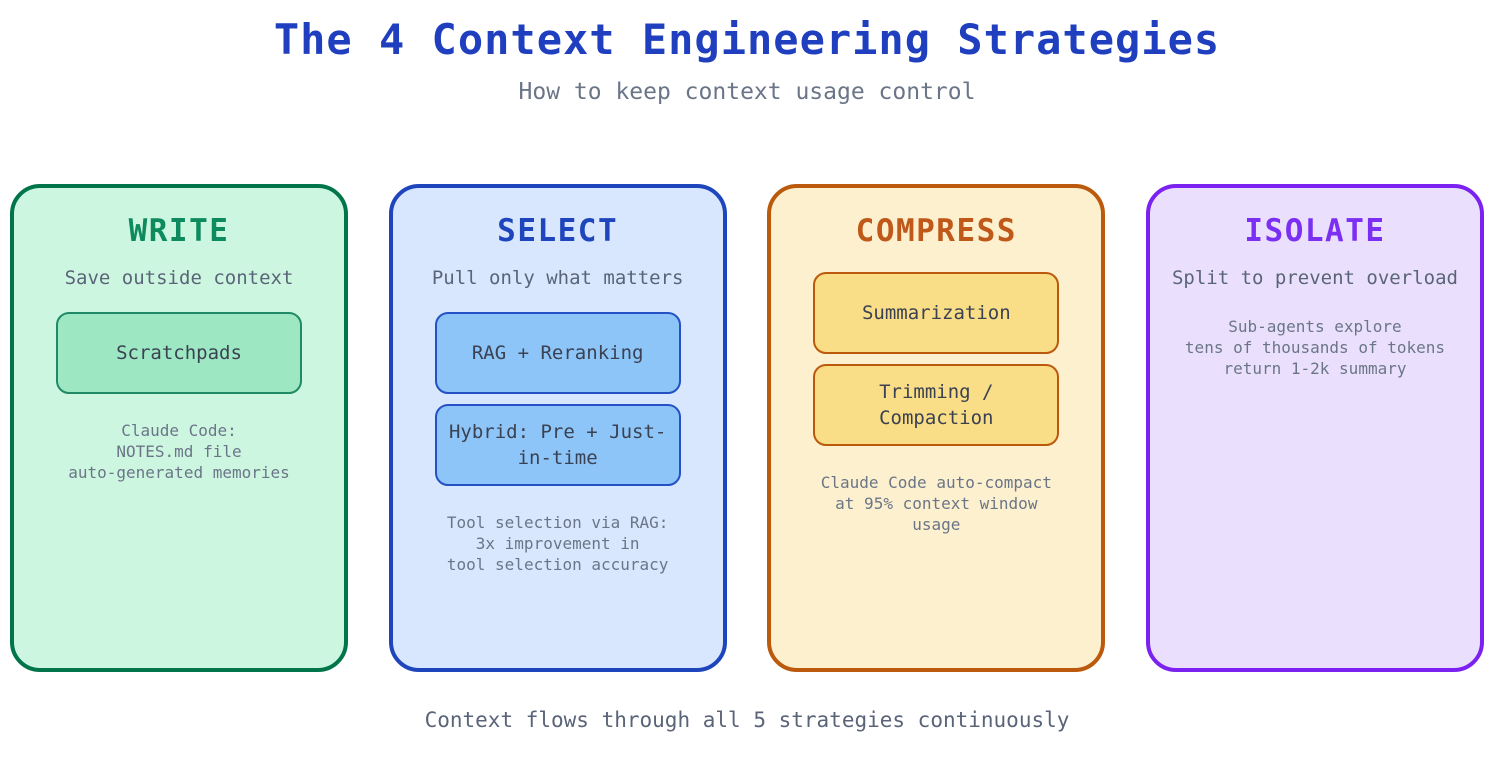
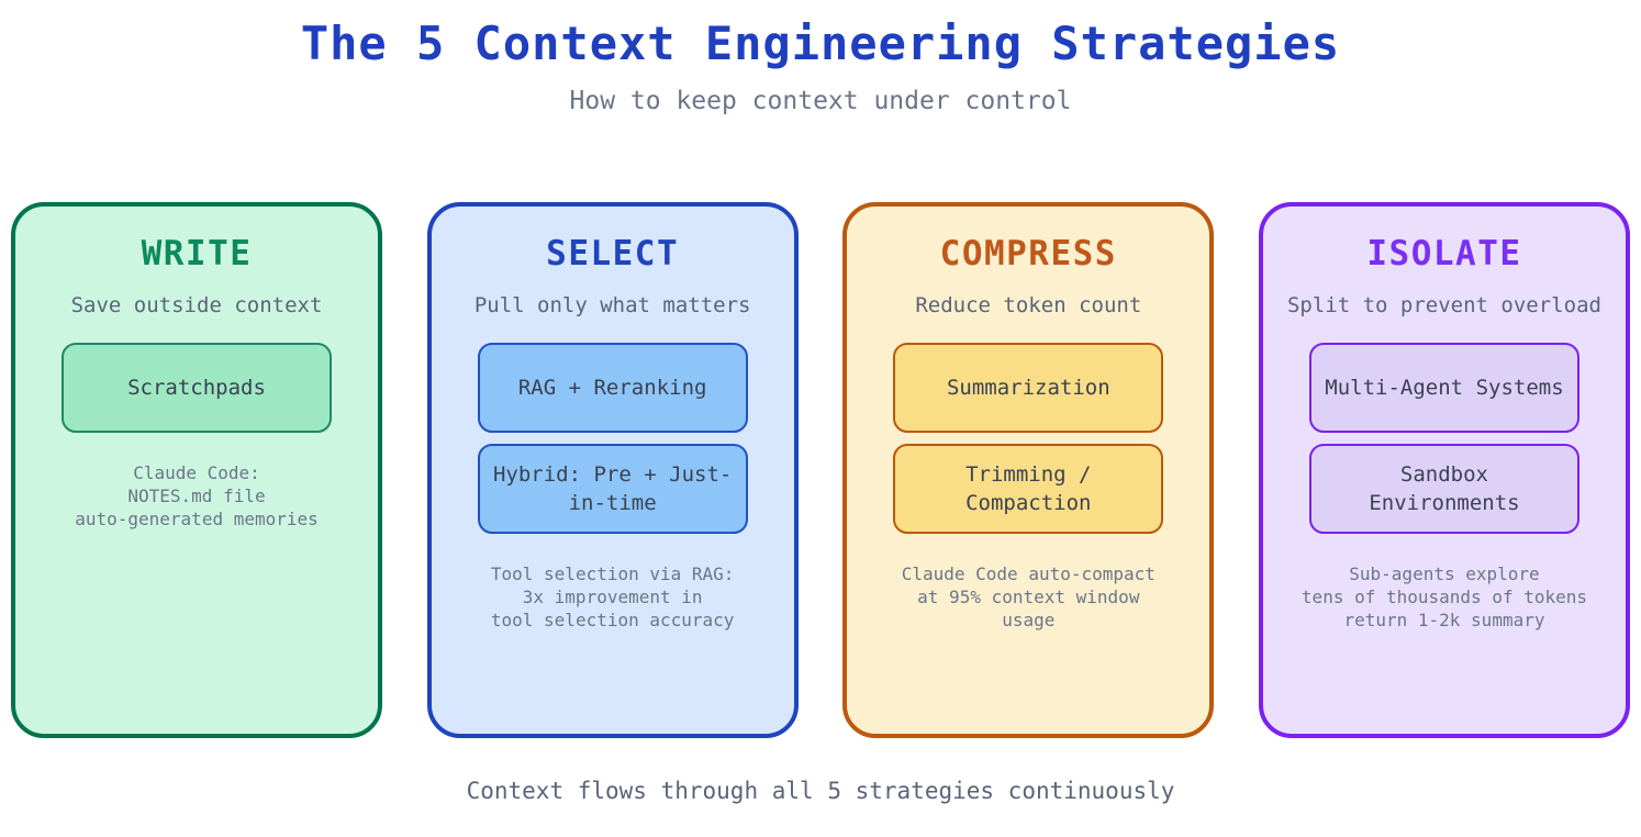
- The 4 Context Engineering Strategies
+ The 5 Context Engineering Strategies
- How to keep context usage control
+ How to keep context under control
  WRITE
  Save outside context
  Scratchpads
  Claude Code:
  NOTES.md file
  auto-generated memories
  SELECT
  Pull only what matters
  RAG + Reranking
  Hybrid: Pre + Just-in-time
  Tool selection via RAG:
  3x improvement in
  tool selection accuracy
  COMPRESS
+ Reduce token count
  Summarization
  Trimming / Compaction
  Claude Code auto-compact
  at 95% context window
  usage
  ISOLATE
  Split to prevent overload
+ Multi-Agent Systems
+ Sandbox Environments
  Sub-agents explore
  tens of thousands of tokens
  return 1-2k summary
  Context flows through all 5 strategies continuously
